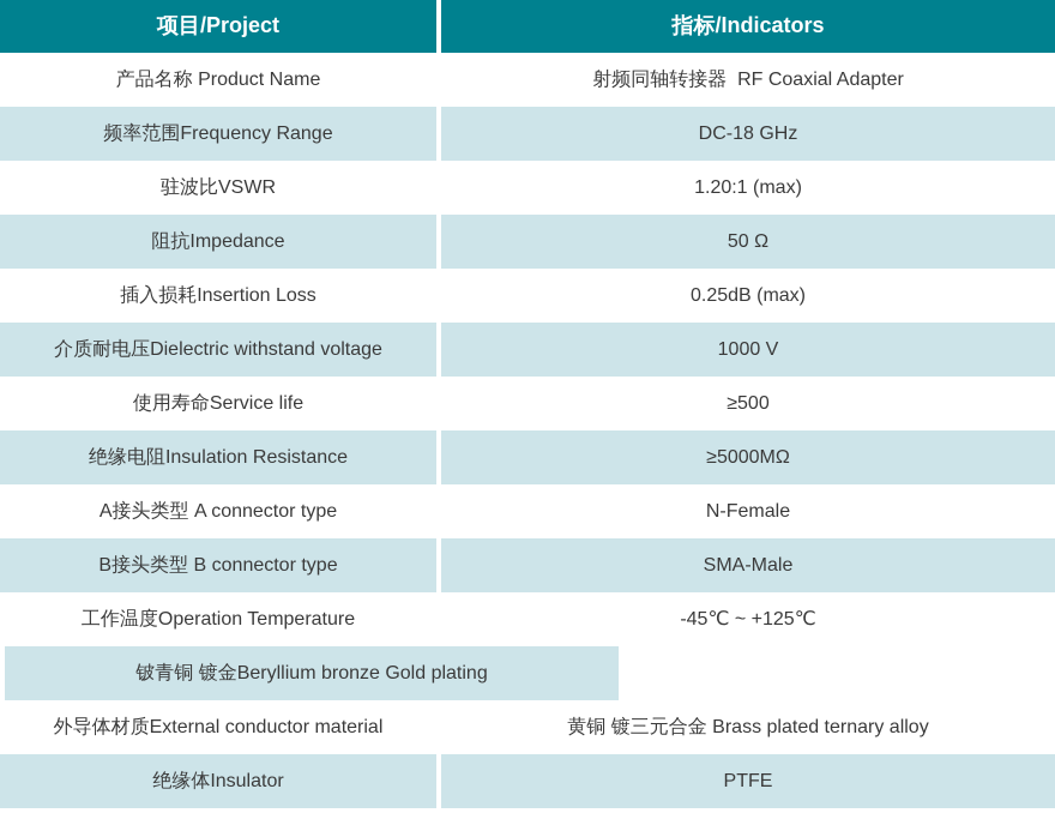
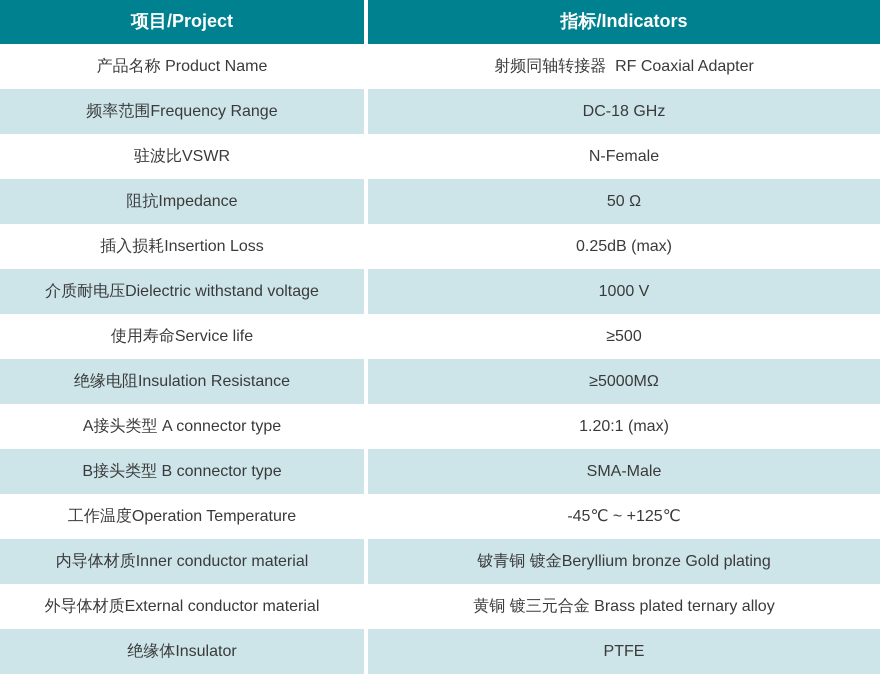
  项目/Project
  指标/Indicators
  产品名称 Product Name
  射频同轴转接器 RF Coaxial Adapter
  频率范围Frequency Range
  DC-18 GHz
  驻波比VSWR
- 1.20:1 (max)
+ N-Female
  阻抗Impedance
  50 Ω
  插入损耗Insertion Loss
  0.25dB (max)
  介质耐电压Dielectric withstand voltage
  1000 V
  使用寿命Service life
  ≥500
  绝缘电阻Insulation Resistance
  ≥5000MΩ
  A接头类型 A connector type
- N-Female
+ 1.20:1 (max)
  B接头类型 B connector type
  SMA-Male
  工作温度Operation Temperature
  -45℃ ~ +125℃
+ 内导体材质Inner conductor material
  铍青铜 镀金Beryllium bronze Gold plating
  外导体材质External conductor material
  黄铜 镀三元合金 Brass plated ternary alloy
  绝缘体Insulator
  PTFE
